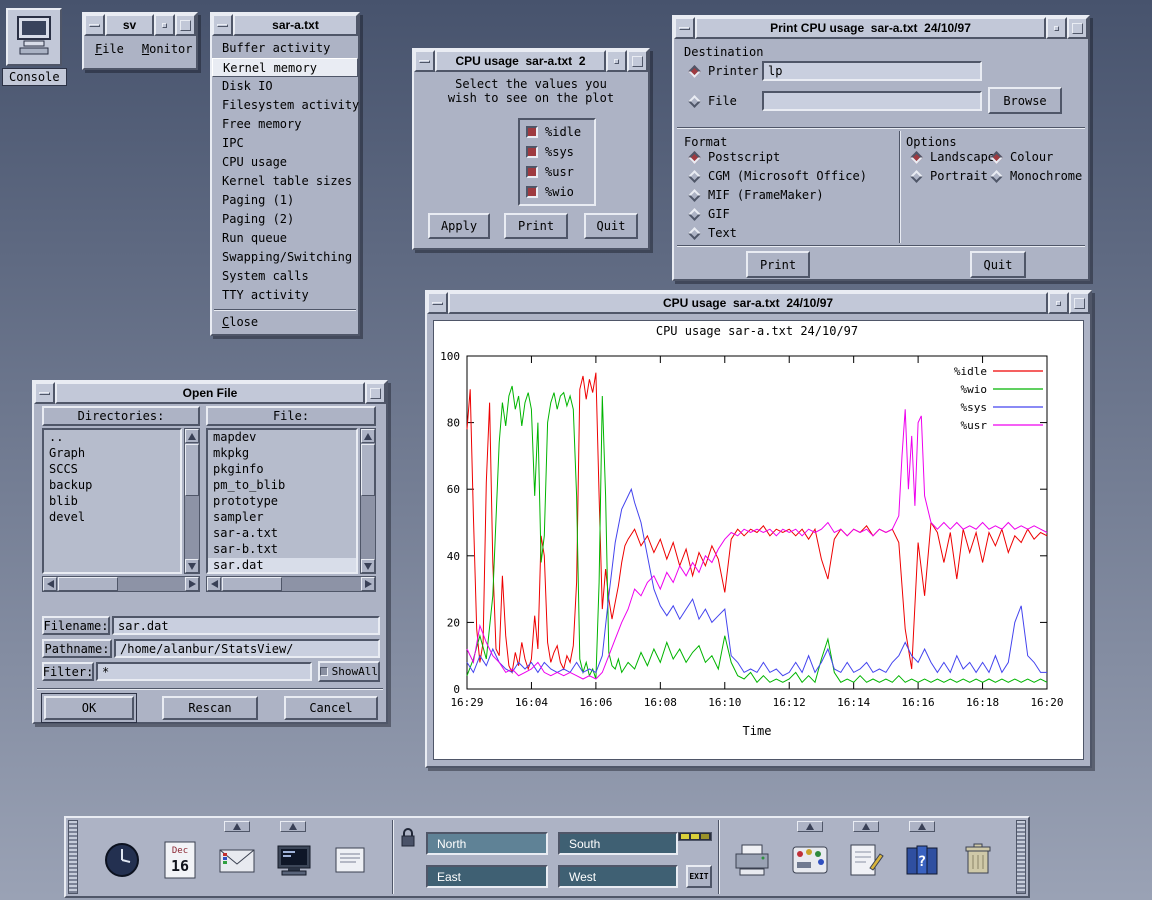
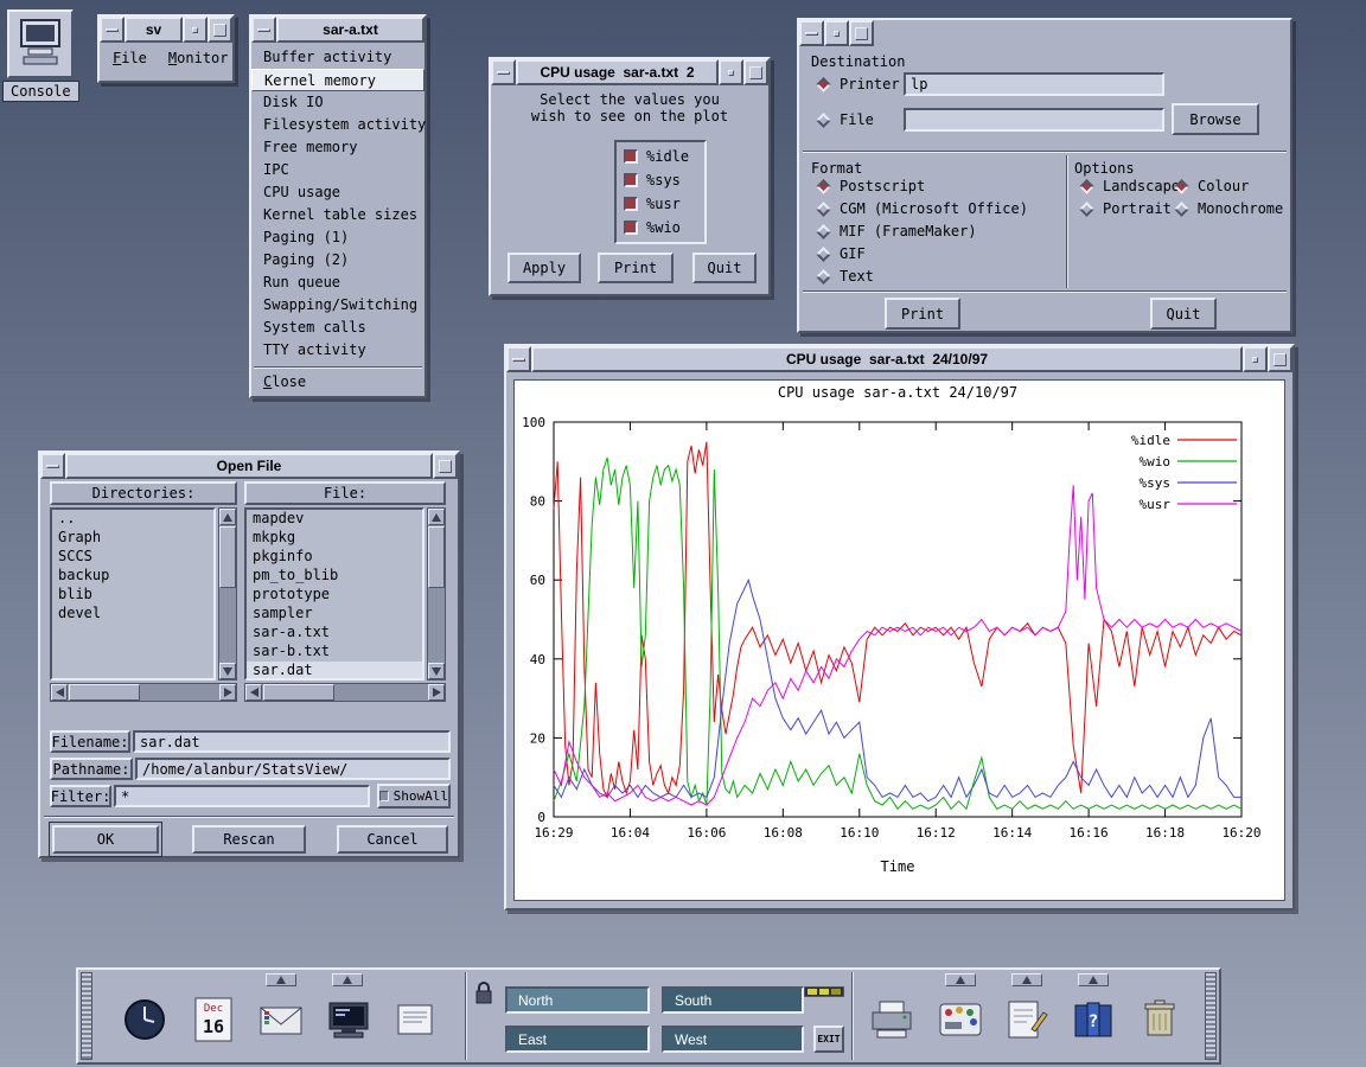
  Console
  sv
  File
  Monitor
  sar-a.txt
  Buffer activity
  Kernel memory
  Disk IO
  Filesystem activity
  Free memory
  IPC
  CPU usage
  Kernel table sizes
  Paging (1)
  Paging (2)
  Run queue
  Swapping/Switching
  System calls
  TTY activity
  Close
  CPU usage sar-a.txt 2
  Select the values you
  wish to see on the plot
  %idle
  %sys
  %usr
  %wio
  Apply
  Print
  Quit
- Print CPU usage sar-a.txt 24/10/97
  Destination
  Printer
  lp
  File
  Browse
  Format
  Postscript
  CGM (Microsoft Office)
  MIF (FrameMaker)
  GIF
  Text
  Options
  Landscap
  Portrait
  Colour
  Monochrome
  Print
  Quit
  CPU usage sar-a.txt 24/10/97
  0
  20
  40
  60
  80
  100
  16:29
  16:04
  16:06
  16:08
  16:10
  16:12
  16:14
  16:16
  16:18
  16:20
  CPU usage sar-a.txt 24/10/97
  Time
  %idle
  %wio
  %sys
  %usr
  Open File
  Directories:
  File:
  ..
  Graph
  SCCS
  backup
  blib
  devel
  mapdev
  mkpkg
  pkginfo
  pm_to_blib
  prototype
  sampler
  sar-a.txt
  sar-b.txt
  sar.dat
  Filename:
  sar.dat
  Pathname:
  /home/alanbur/StatsView/
  Filter:
  *
  ShowAll
  OK
  Rescan
  Cancel
  Dec
  16
  North
  South
  East
  West
  EXIT
  ?
